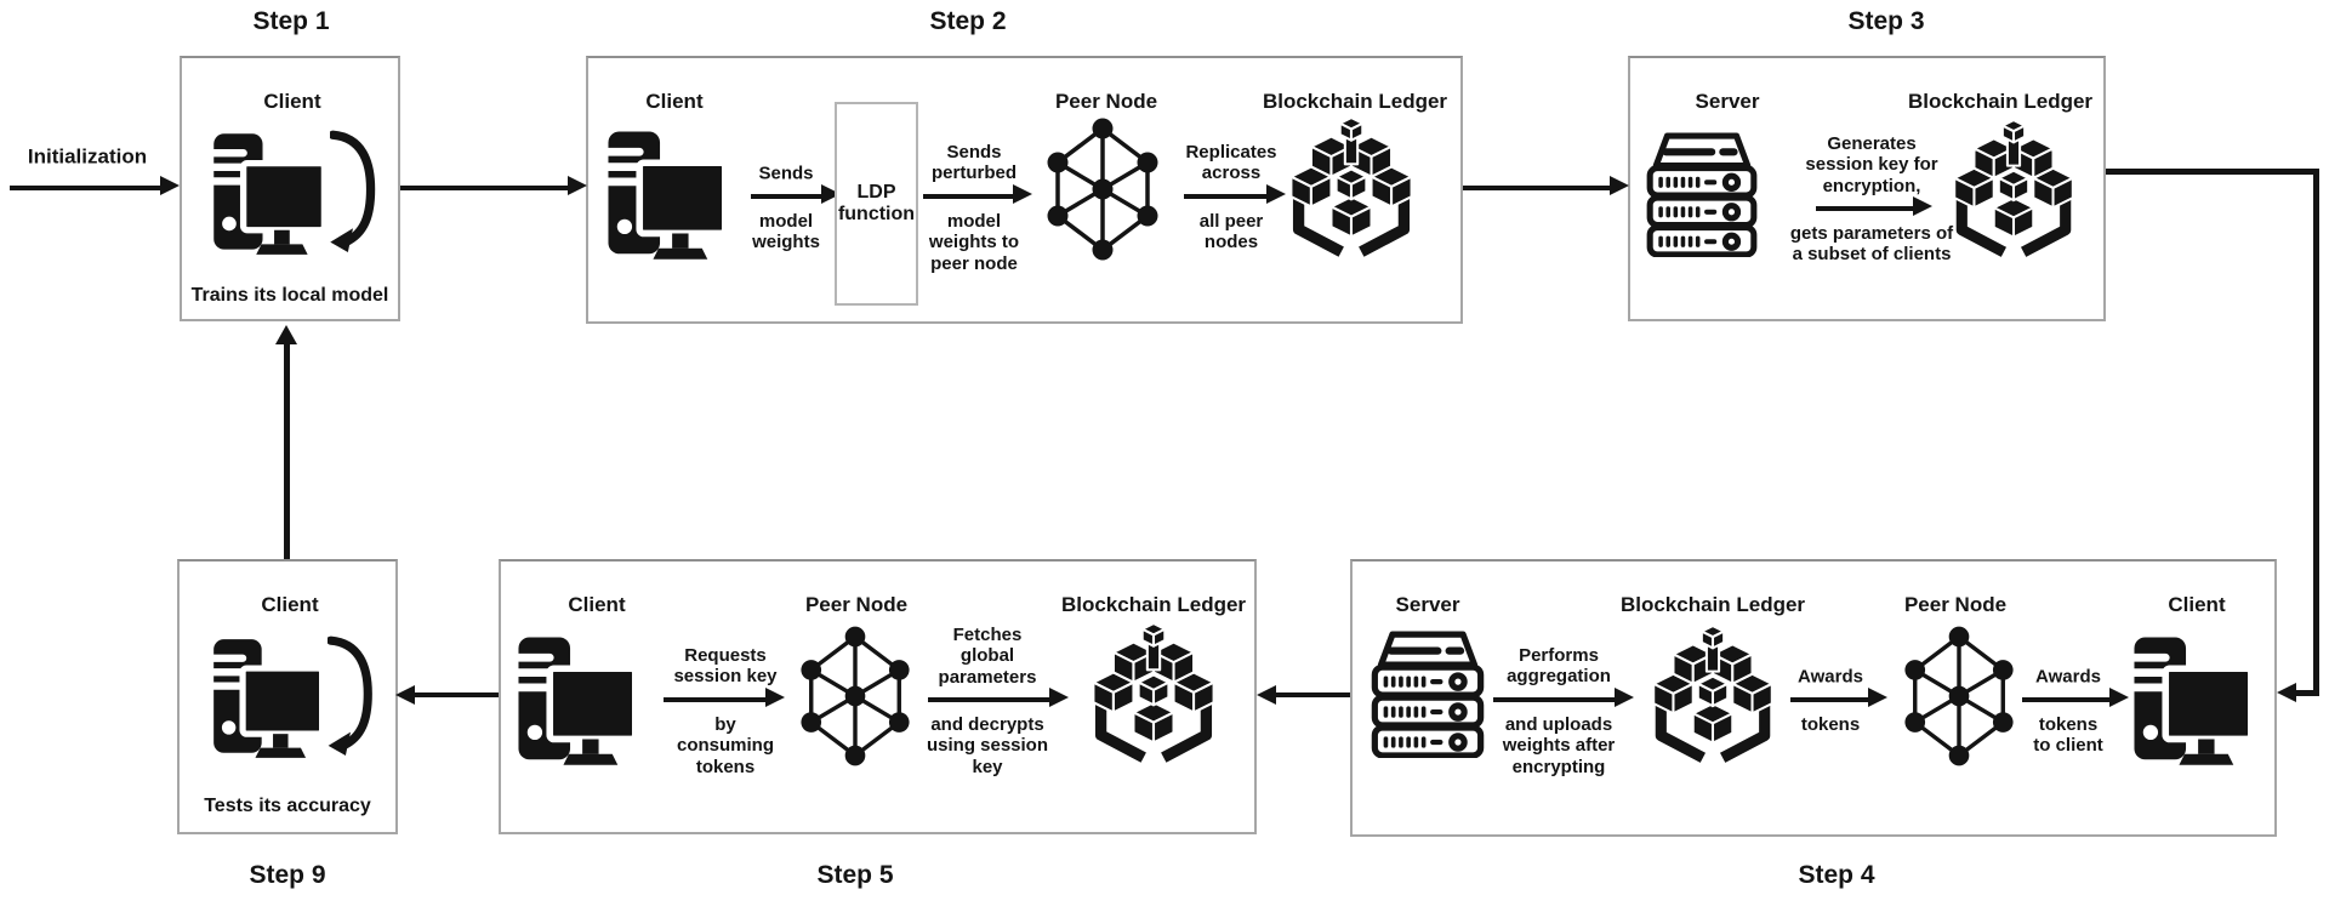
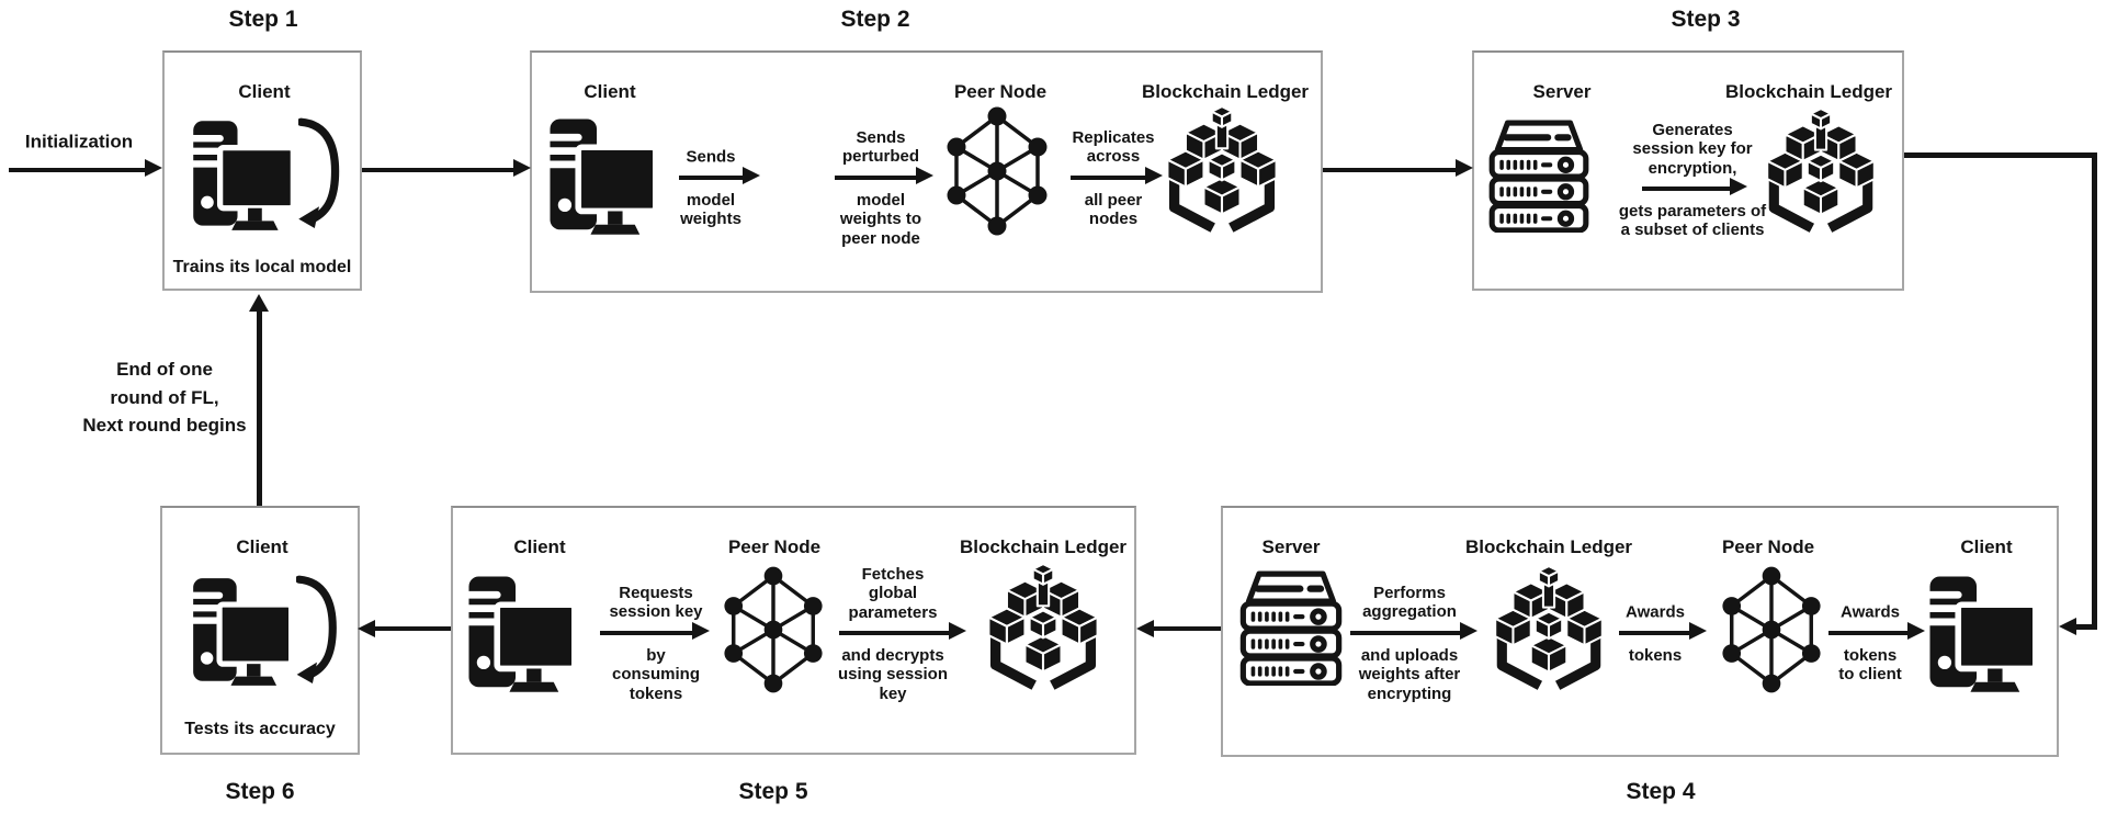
  Step 1
  Step 2
  Step 3
  Step 4
  Step 5
- Step 9
+ Step 6
  Client
  Trains its local model
  Client
  Sends
  model
  weights
- LDP
- function
  Sends
  perturbed
  model
  weights to
  peer node
  Peer Node
  Replicates
  across
  all peer
  nodes
  Blockchain Ledger
  Server
  Generates
  session key for
  encryption,
  gets parameters of
  a subset of clients
  Blockchain Ledger
  Server
  Performs
  aggregation
  and uploads
  weights after
  encrypting
  Blockchain Ledger
  Awards
  tokens
  Peer Node
  Awards
  tokens
  to client
  Client
  Client
  Requests
  session key
  by
  consuming
  tokens
  Peer Node
  Fetches
  global
  parameters
  and decrypts
  using session
  key
  Blockchain Ledger
  Client
  Tests its accuracy
  Initialization
+ End of one
+ round of FL,
+ Next round begins
